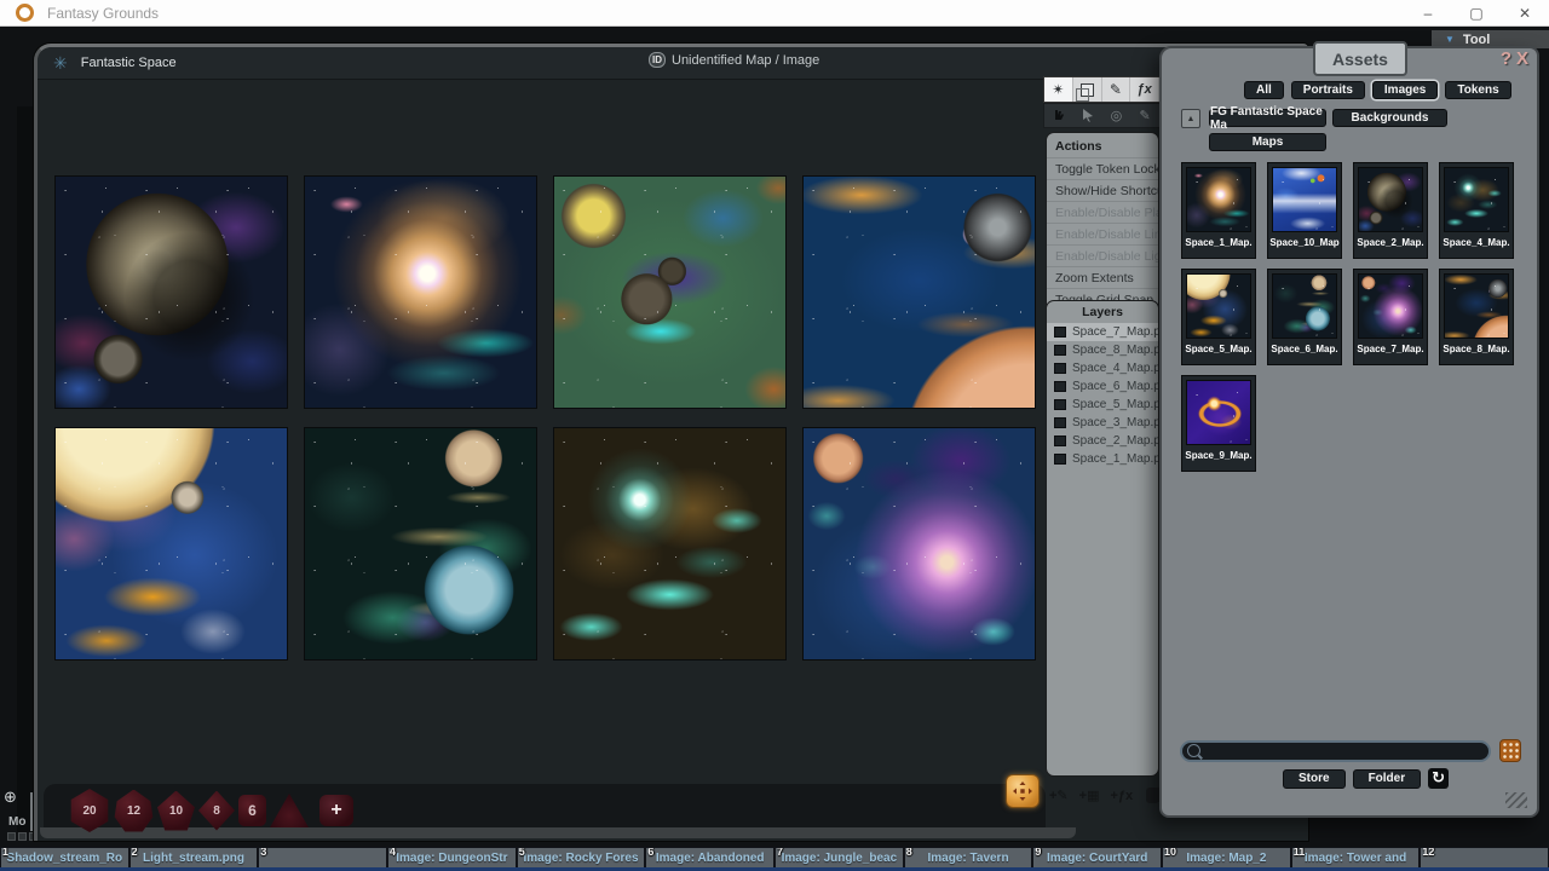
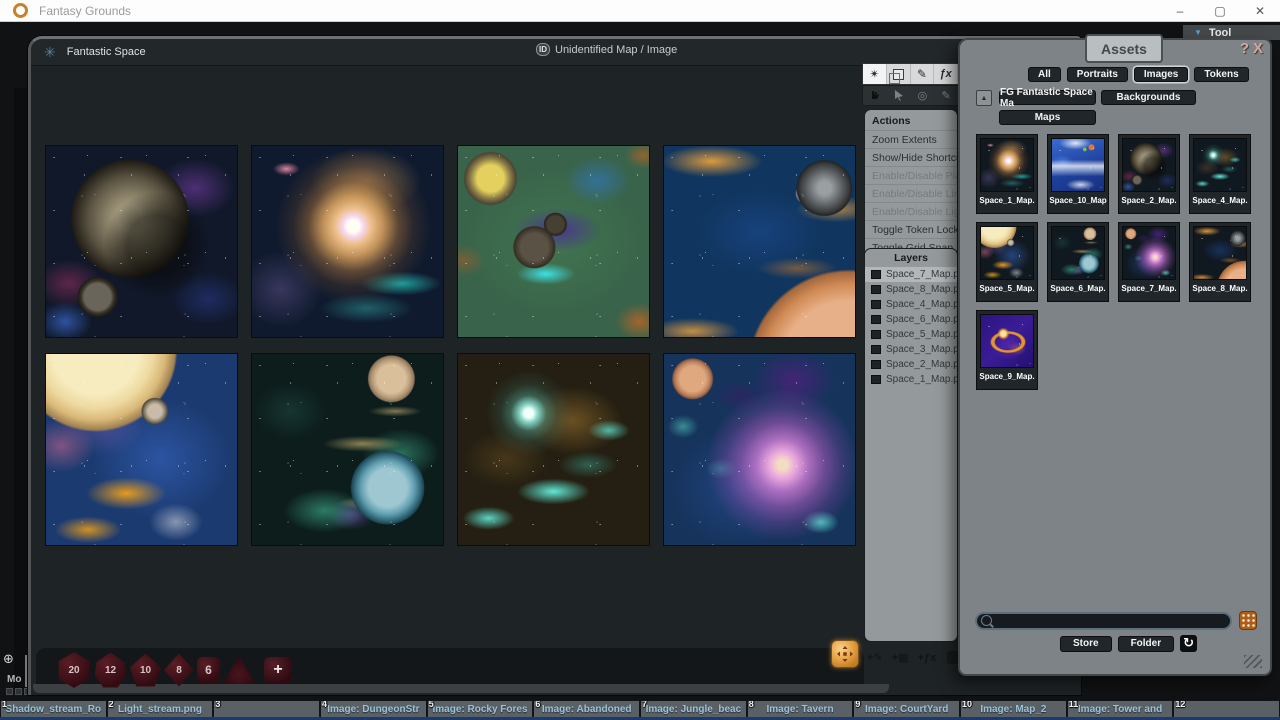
  Fantasy Grounds
  –
  ▢
  ✕
  ⊕
  Mo
  ▼
  Tool
  ✳
  Fantastic Space
  ID
  Unidentified Map / Image
  ✴
  ✎
  ƒx
  ◎
  ✎
  Actions
- Toggle Token Lock
+ Zoom Extents
  Show/Hide Shortc
  Enable/Disable Pl
  Enable/Disable Lin
  Enable/Disable Lig
- Zoom Extents
+ Toggle Token Lock
  Layers
  Space_7_Map.p
  Space_8_Map.p
  Space_4_Map.p
  Space_6_Map.p
  Space_5_Map.p
  Space_3_Map.p
  Space_2_Map.p
  Space_1_Map.p
  20
  12
  10
  8
  6
  +
  Assets
  ?
  X
  All
  Portraits
  Images
  Tokens
  FG Fantastic Space Ma
  Backgrounds
  Maps
  Space_1_Map.
  Space_10_Map
  Space_2_Map.
  Space_4_Map.
  Space_5_Map.
  Space_6_Map.
  Space_7_Map.
  Space_8_Map.
  Space_9_Map.
  Store
  Folder
  ↻
  1
  Shadow_stream_Ro
  2
  Light_stream.png
  3
  4
  Image: DungeonStr
  5
  Image: Rocky Fores
  6
  Image: Abandoned
  7
  Image: Jungle_beac
  8
  Image: Tavern
  9
  Image: CourtYard
  10
  Image: Map_2
  11
  Image: Tower and
  12
